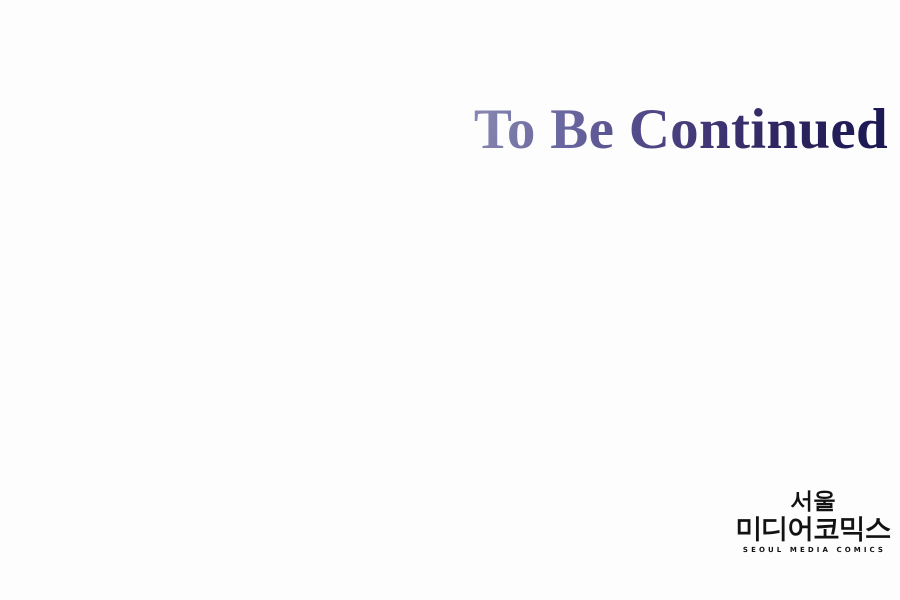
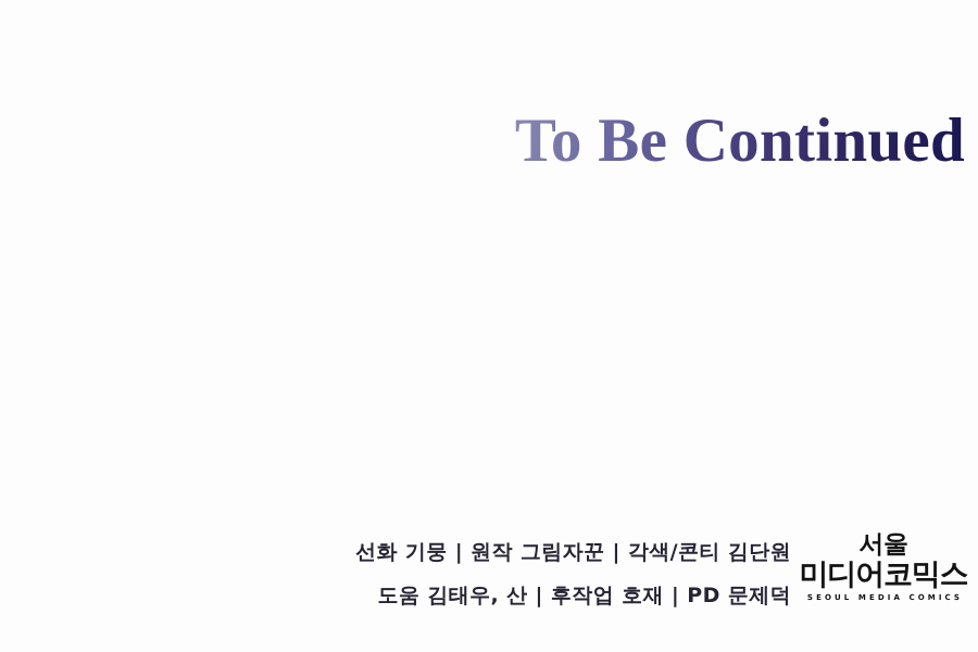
  To Be Continued
+ 선화 기뭉 | 원작 그림자꾼 | 각색/콘티 김단원
+ 도움 김태우, 산 | 후작업 호재 | PD 문제덕
  서울
  미디어코믹스
  SEOUL MEDIA COMICS
